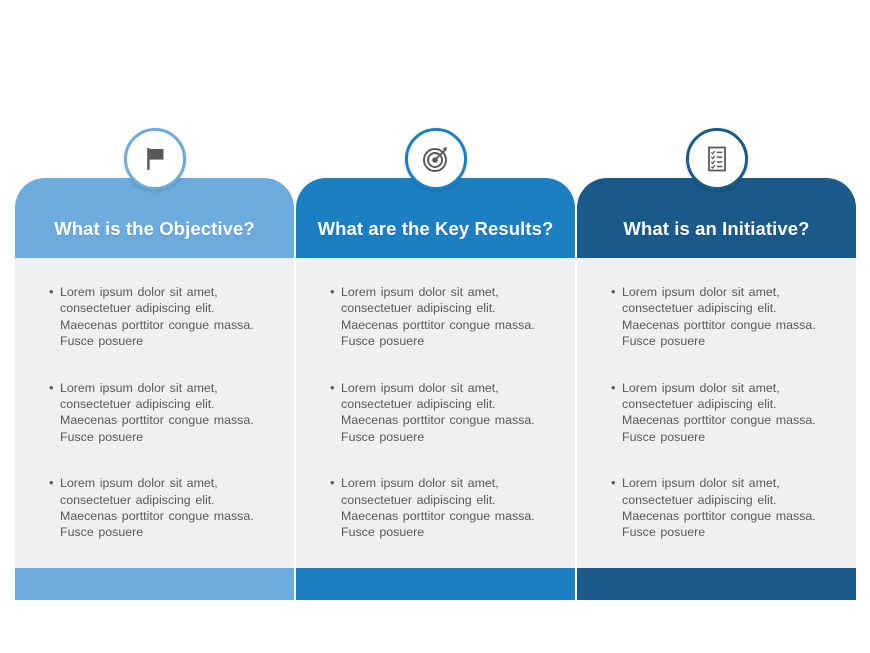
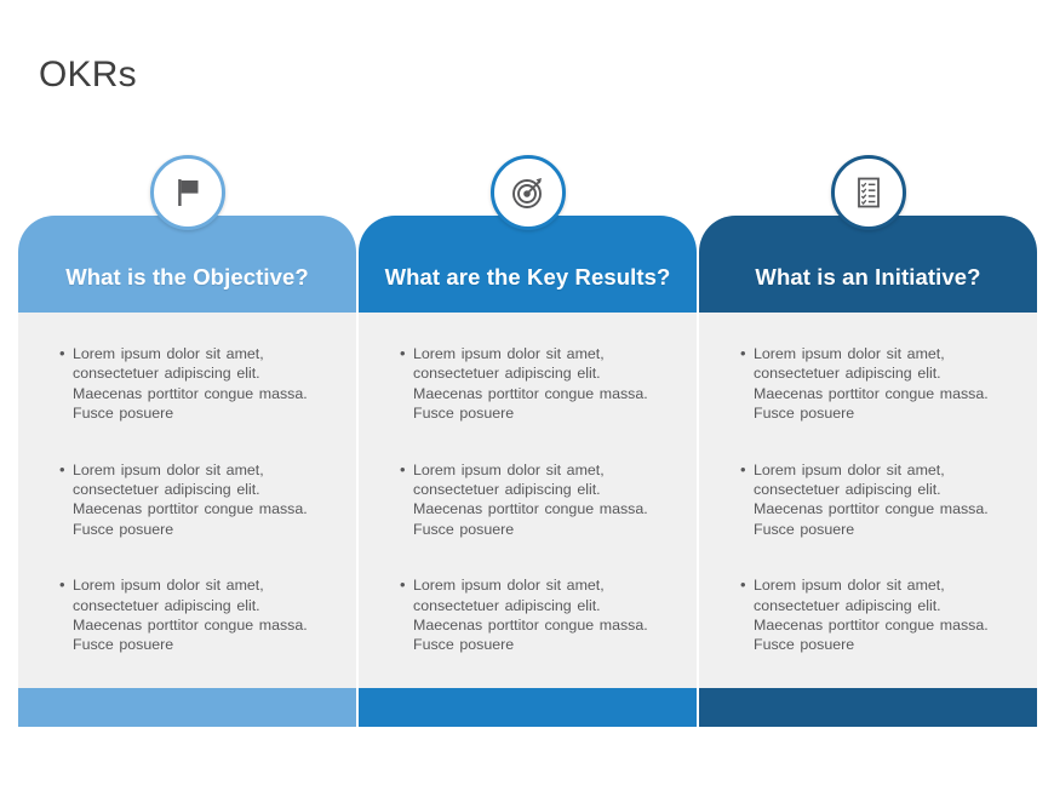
+ OKRs
  What is the Objective?
  •
  Lorem ipsum dolor sit amet, consectetuer adipiscing elit. Maecenas porttitor congue massa. Fusce posuere
  •
  Lorem ipsum dolor sit amet, consectetuer adipiscing elit. Maecenas porttitor congue massa. Fusce posuere
  •
  Lorem ipsum dolor sit amet, consectetuer adipiscing elit. Maecenas porttitor congue massa. Fusce posuere
  What are the Key Results?
  •
  Lorem ipsum dolor sit amet, consectetuer adipiscing elit. Maecenas porttitor congue massa. Fusce posuere
  •
  Lorem ipsum dolor sit amet, consectetuer adipiscing elit. Maecenas porttitor congue massa. Fusce posuere
  •
  Lorem ipsum dolor sit amet, consectetuer adipiscing elit. Maecenas porttitor congue massa. Fusce posuere
  What is an Initiative?
  •
  Lorem ipsum dolor sit amet, consectetuer adipiscing elit. Maecenas porttitor congue massa. Fusce posuere
  •
  Lorem ipsum dolor sit amet, consectetuer adipiscing elit. Maecenas porttitor congue massa. Fusce posuere
  •
  Lorem ipsum dolor sit amet, consectetuer adipiscing elit. Maecenas porttitor congue massa. Fusce posuere
